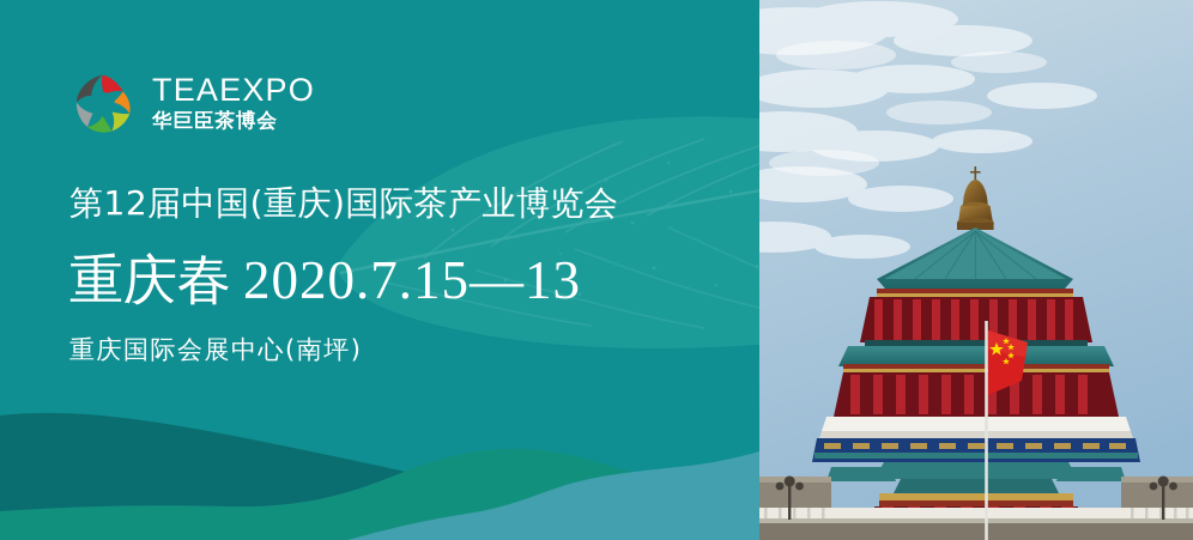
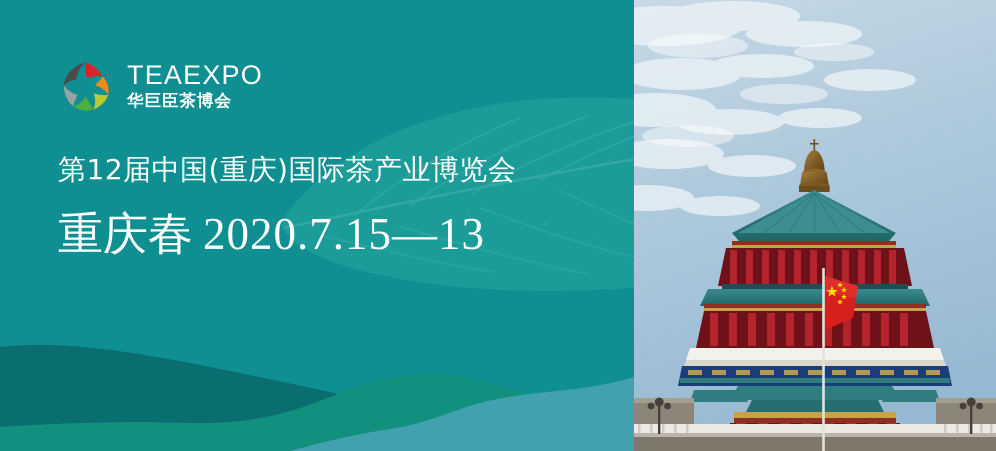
  TEAEXPO
  华巨臣茶博会
  第12届中国(重庆)国际茶产业博览会
  重庆春 2020.7.15—13
- 重庆国际会展中心(南坪)
